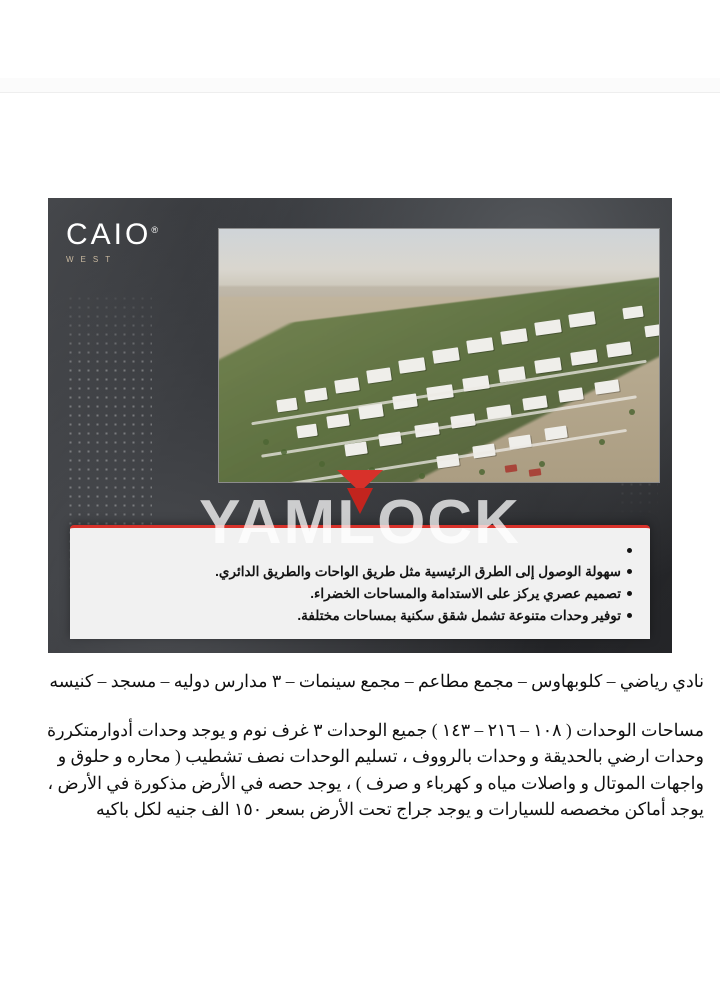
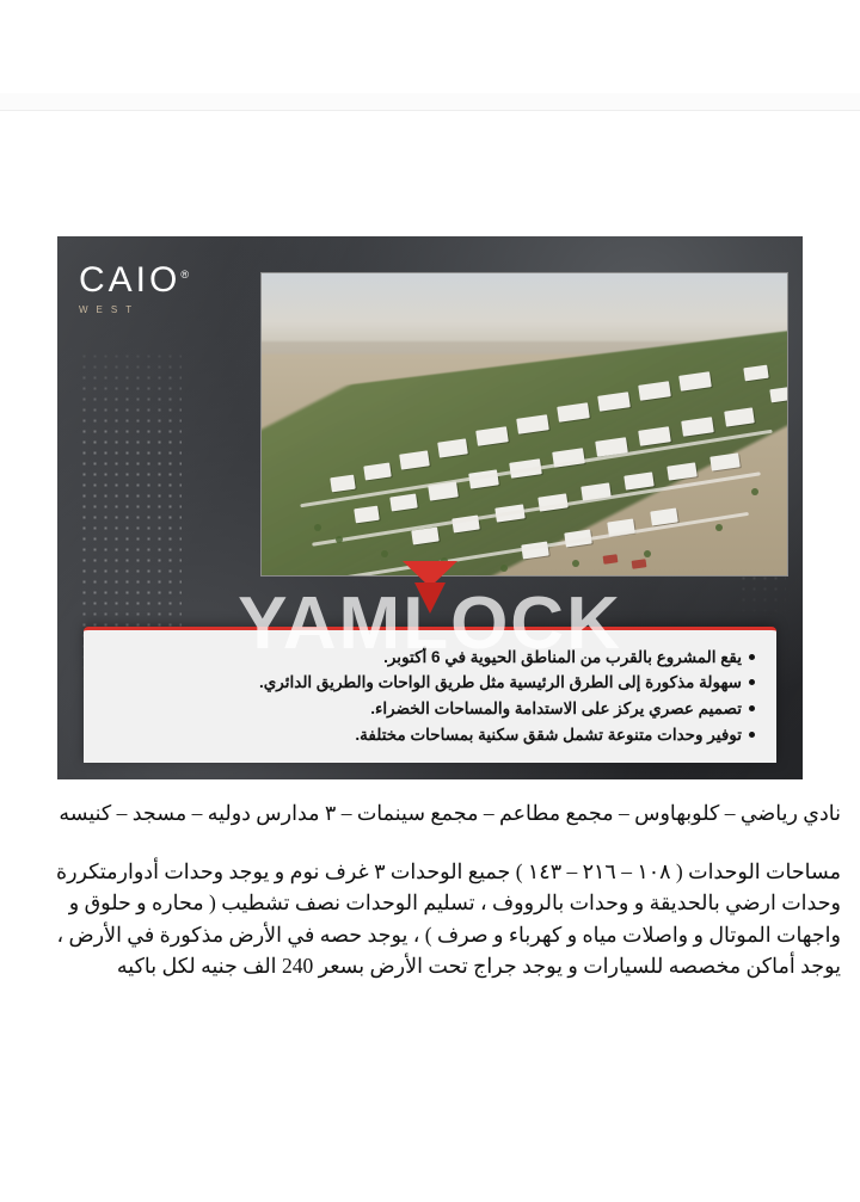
  CAIO®
  WEST
  YAMLOCK
+ يقع المشروع بالقرب من المناطق الحيوية في 6 أكتوبر.
- سهولة الوصول إلى الطرق الرئيسية مثل طريق الواحات والطريق الدائري.
+ سهولة مذكورة إلى الطرق الرئيسية مثل طريق الواحات والطريق الدائري.
  تصميم عصري يركز على الاستدامة والمساحات الخضراء.
  توفير وحدات متنوعة تشمل شقق سكنية بمساحات مختلفة.
  نادي رياضي – كلوبهاوس – مجمع مطاعم – مجمع سينمات – ٣ مدارس دوليه – مسجد – كنيسه
- مساحات الوحدات ( ١٠٨ – ٢١٦ – ١٤٣ ) جميع الوحدات ٣ غرف نوم و يوجد وحدات أدوارمتكررة وحدات ارضي بالحديقة و وحدات بالرووف ، تسليم الوحدات نصف تشطيب ( محاره و حلوق و واجهات الموتال و واصلات مياه و كهرباء و صرف ) ، يوجد حصه في الأرض مذكورة في الأرض ، يوجد أماكن مخصصه للسيارات و يوجد جراج تحت الأرض بسعر ١٥٠ الف جنيه لكل باكيه
+ مساحات الوحدات ( ١٠٨ – ٢١٦ – ١٤٣ ) جميع الوحدات ٣ غرف نوم و يوجد وحدات أدوارمتكررة وحدات ارضي بالحديقة و وحدات بالرووف ، تسليم الوحدات نصف تشطيب ( محاره و حلوق و واجهات الموتال و واصلات مياه و كهرباء و صرف ) ، يوجد حصه في الأرض مذكورة في الأرض ، يوجد أماكن مخصصه للسيارات و يوجد جراج تحت الأرض بسعر 240 الف جنيه لكل باكيه
